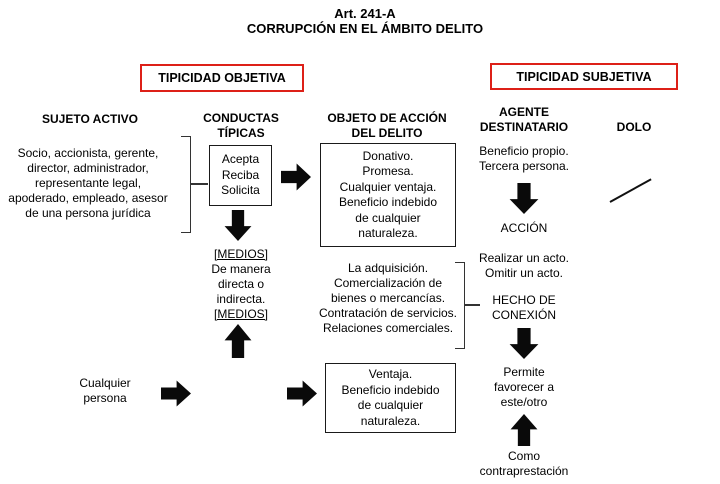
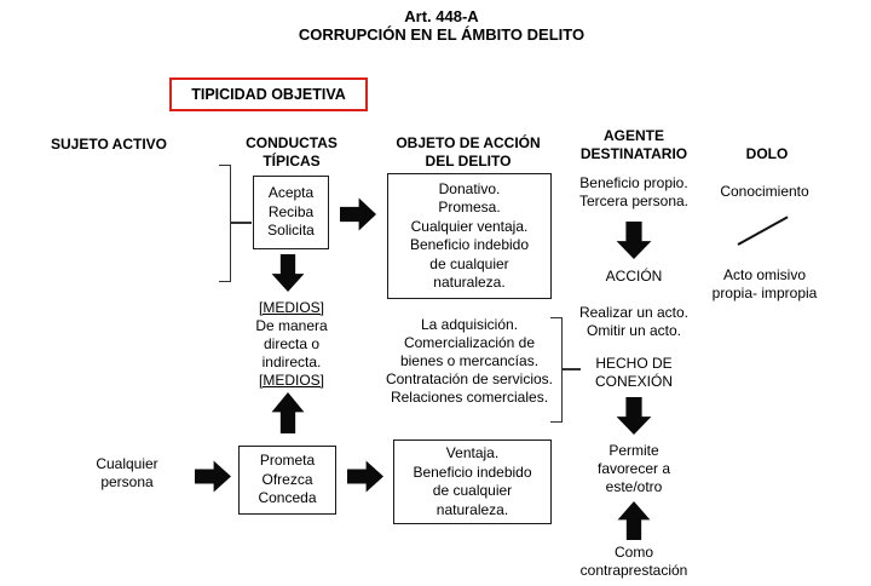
- Art. 241-A
+ Art. 448-A
  CORRUPCIÓN EN EL ÁMBITO DELITO
  TIPICIDAD OBJETIVA
- TIPICIDAD SUBJETIVA
  SUJETO ACTIVO
  CONDUCTAS
  TÍPICAS
  OBJETO DE ACCIÓN
  DEL DELITO
  AGENTE
  DESTINATARIO
  DOLO
- Socio, accionista, gerente,
- director, administrador,
- representante legal,
- apoderado, empleado, asesor
- de una persona jurídica
  Acepta
  Reciba
  Solicita
  Donativo.
  Promesa.
  Cualquier ventaja.
  Beneficio indebido
  de cualquier
  naturaleza.
  [MEDIOS]
  De manera
  directa o
  indirecta.
  [MEDIOS]
  La adquisición.
  Comercialización de
  bienes o mercancías.
  Contratación de servicios.
  Relaciones comerciales.
  Cualquier
  persona
+ Prometa
+ Ofrezca
+ Conceda
  Ventaja.
  Beneficio indebido
  de cualquier
  naturaleza.
  Beneficio propio.
  Tercera persona.
  ACCIÓN
  Realizar un acto.
  Omitir un acto.
  HECHO DE
  CONEXIÓN
  Permite
  favorecer a
  este/otro
  Como
  contraprestación
+ Conocimiento
+ Acto omisivo
+ propia- impropia
